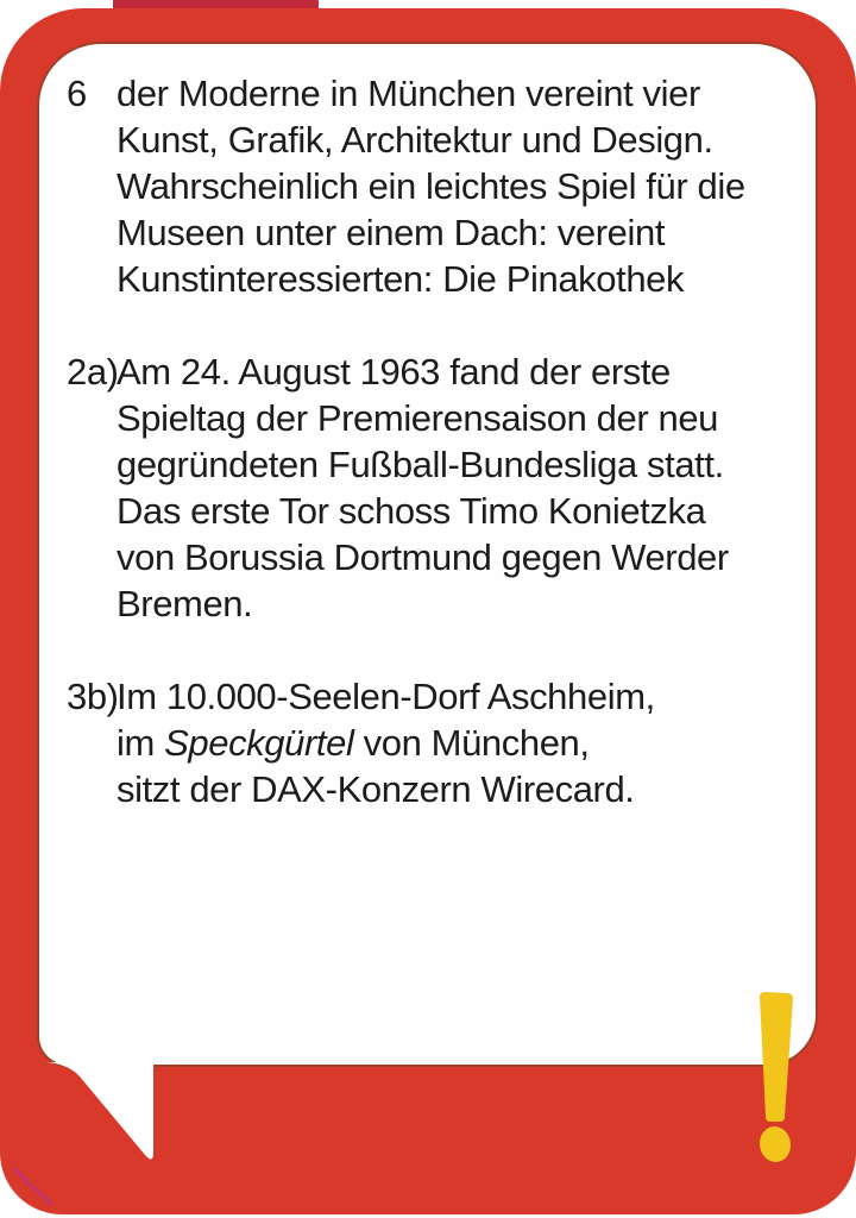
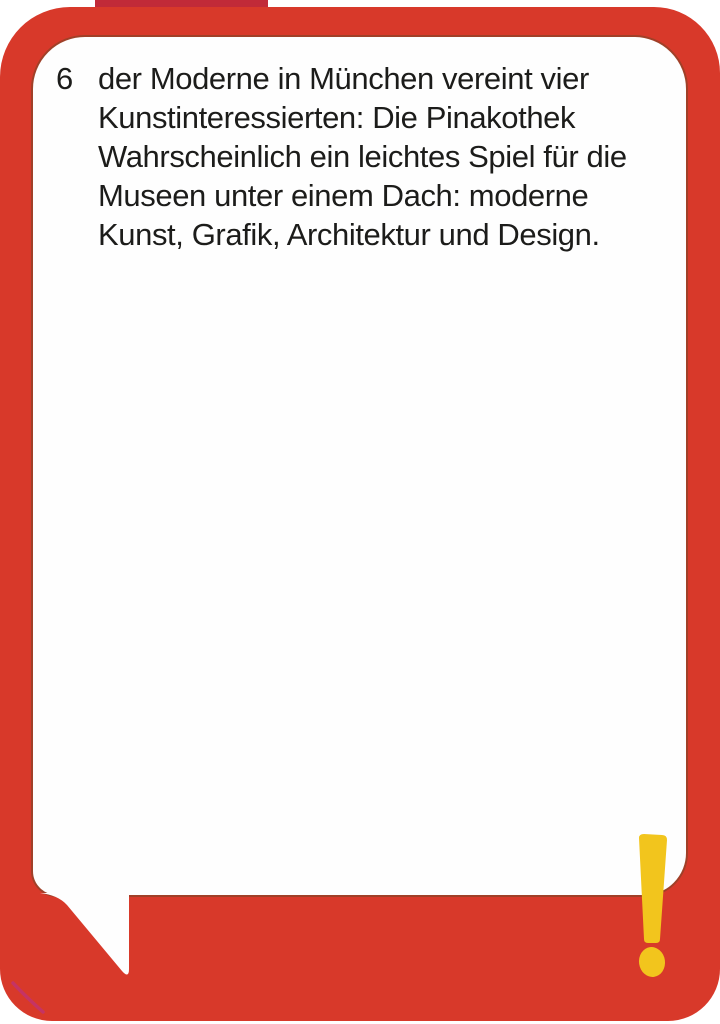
  6
  der Moderne in München vereint vier
- Kunst, Grafik, Architektur und Design.
+ Kunstinteressierten: Die Pinakothek
  Wahrscheinlich ein leichtes Spiel für die
- Museen unter einem Dach: vereint
+ Museen unter einem Dach: moderne
- Kunstinteressierten: Die Pinakothek
+ Kunst, Grafik, Architektur und Design.
- 2a)
- Am 24. August 1963 fand der erste
- Spieltag der Premierensaison der neu
- gegründeten Fußball-Bundesliga statt.
- Das erste Tor schoss Timo Konietzka
- von Borussia Dortmund gegen Werder
- Bremen.
- 3b)
- Im 10.000-Seelen-Dorf Aschheim,
- im Speckgürtel von München,
- sitzt der DAX-Konzern Wirecard.
